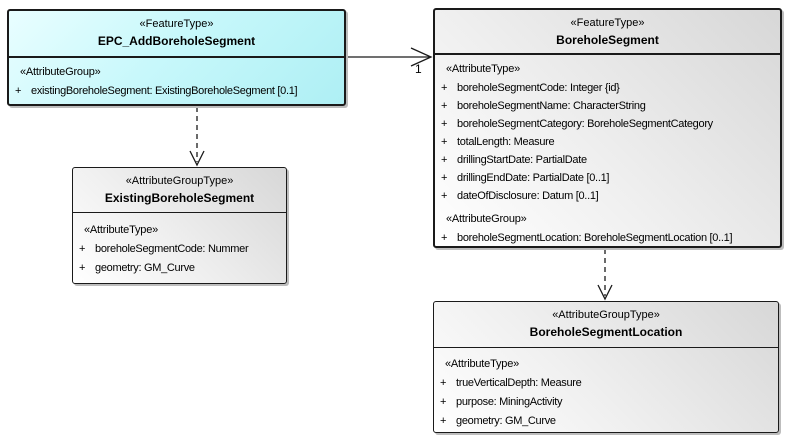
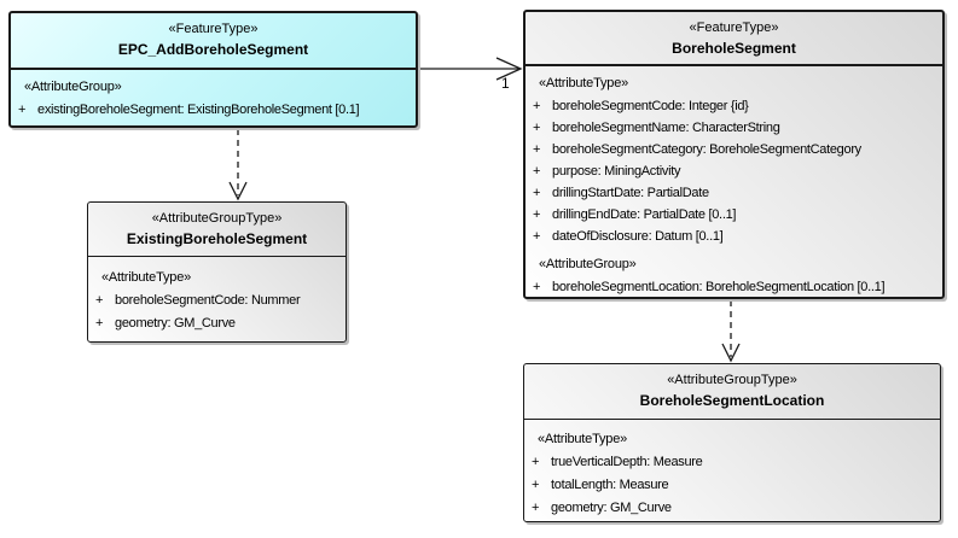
  1
  «FeatureType»
  EPC_AddBoreholeSegment
  «AttributeGroup»
  +
  existingBoreholeSegment: ExistingBoreholeSegment [0.1]
  «FeatureType»
  BoreholeSegment
  «AttributeType»
  +
  boreholeSegmentCode: Integer {id}
  +
  boreholeSegmentName: CharacterString
  +
  boreholeSegmentCategory: BoreholeSegmentCategory
  +
- totalLength: Measure
+ purpose: MiningActivity
  +
  drillingStartDate: PartialDate
  +
  drillingEndDate: PartialDate [0..1]
  +
  dateOfDisclosure: Datum [0..1]
  «AttributeGroup»
  +
  boreholeSegmentLocation: BoreholeSegmentLocation [0..1]
  «AttributeGroupType»
  ExistingBoreholeSegment
  «AttributeType»
  +
  boreholeSegmentCode: Nummer
  +
  geometry: GM_Curve
  «AttributeGroupType»
  BoreholeSegmentLocation
  «AttributeType»
  +
  trueVerticalDepth: Measure
  +
- purpose: MiningActivity
+ totalLength: Measure
  +
  geometry: GM_Curve
